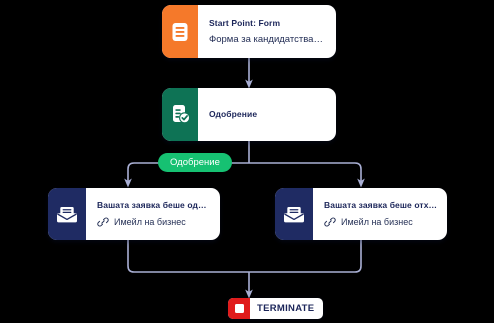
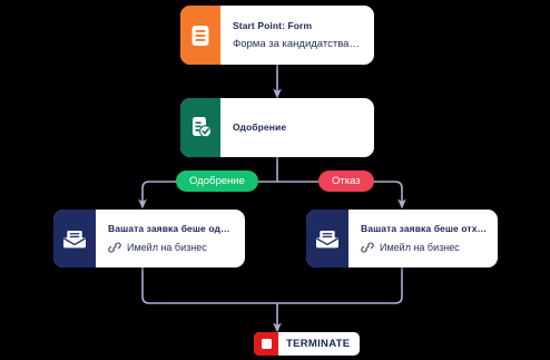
  Start Point: Form
  Форма за кандидатстван…
  Одобрение
  Одобрение
+ Отказ
  Вашата заявка беше одоб
  Имейл на бизнес
  Вашата заявка беше отхвъ
  Имейл на бизнес
  TERMINATE
